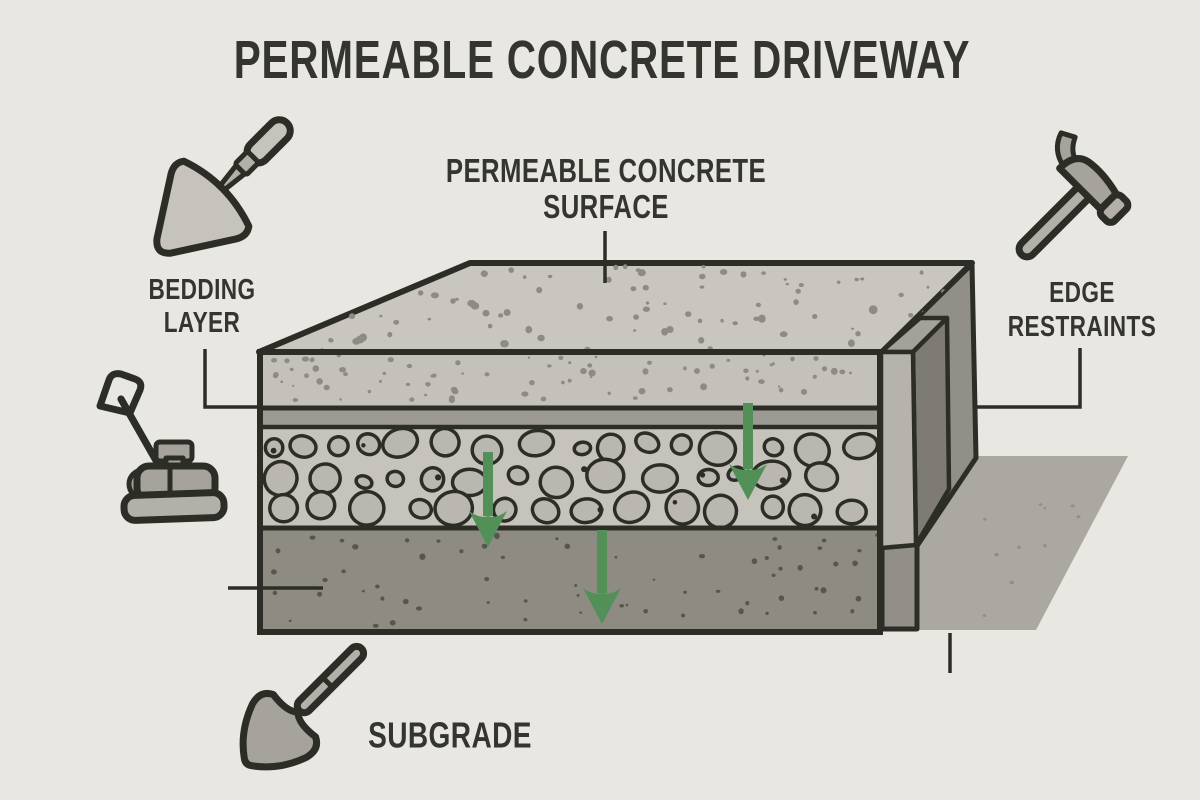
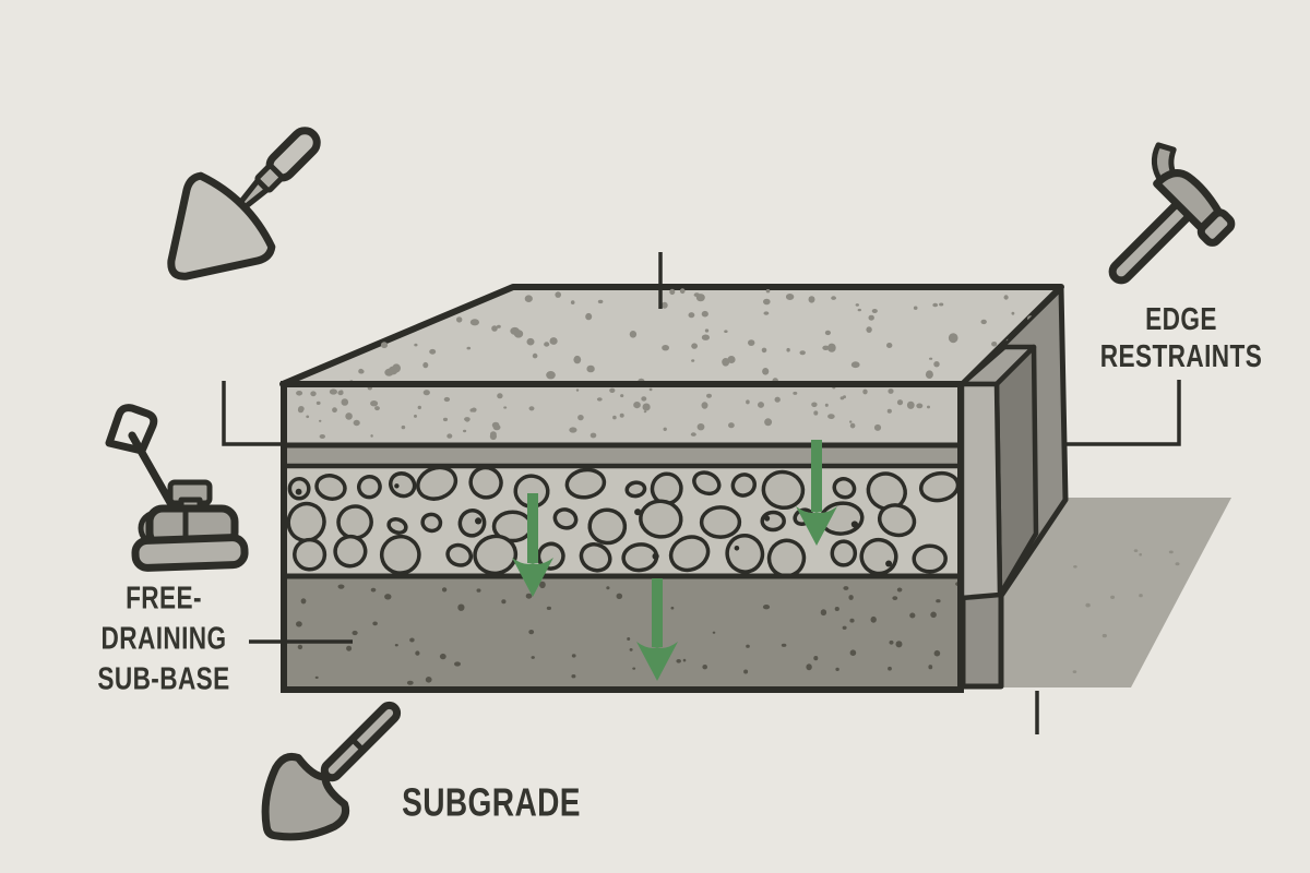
- PERMEABLE CONCRETE DRIVEWAY
- PERMEABLE CONCRETE
- SURFACE
- BEDDING
- LAYER
  EDGE
  RESTRAINTS
+ FREE-
+ DRAINING
+ SUB-BASE
  SUBGRADE
